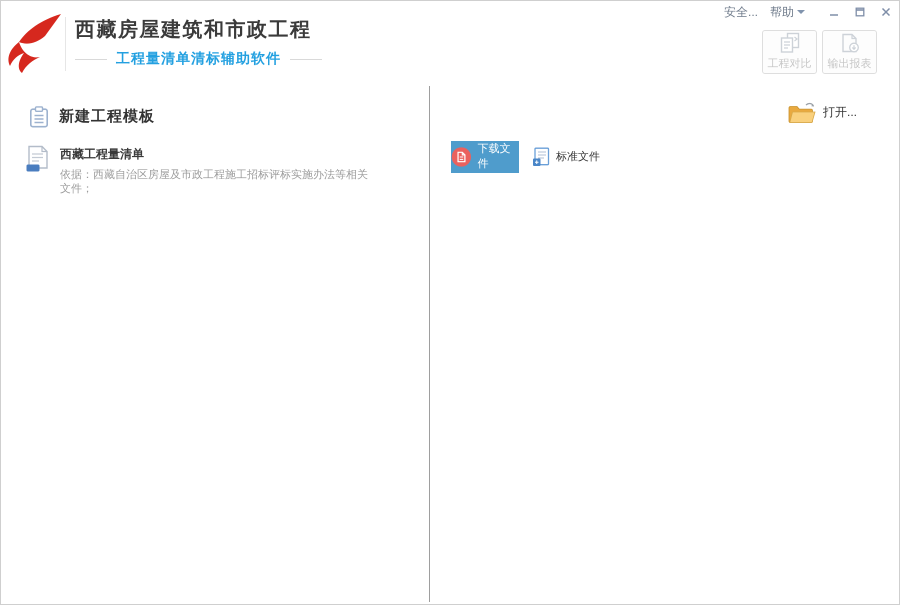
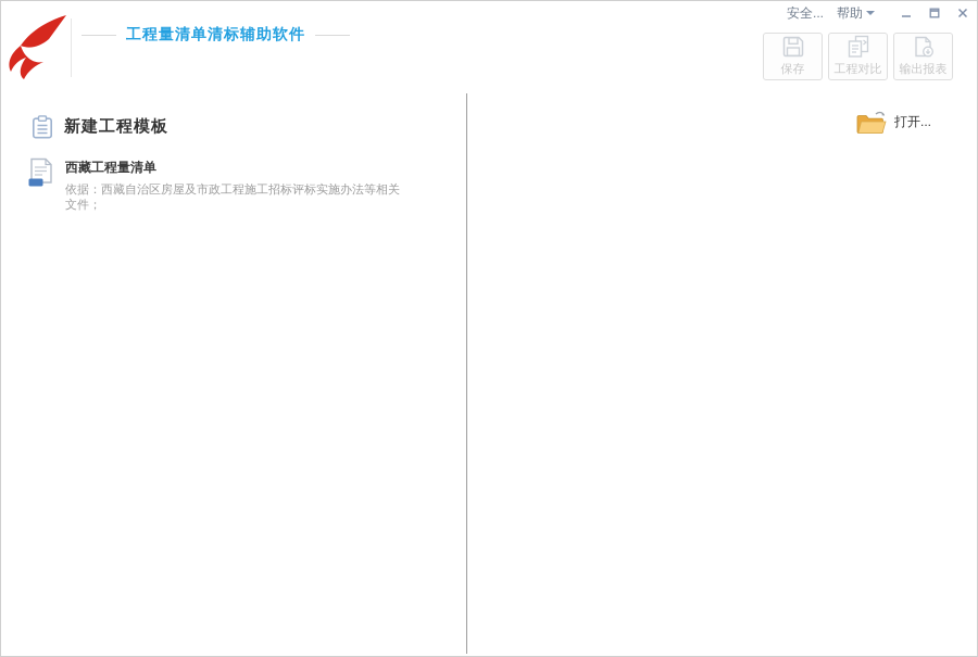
  安全...
  帮助
- 西藏房屋建筑和市政工程
  工程量清单清标辅助软件
+ 保存
  工程对比
  输出报表
  新建工程模板
  西藏工程量清单
  依据：西藏自治区房屋及市政工程施工招标评标实施办法等相关文件；
  打开...
- 下载文件
- 标准文件
